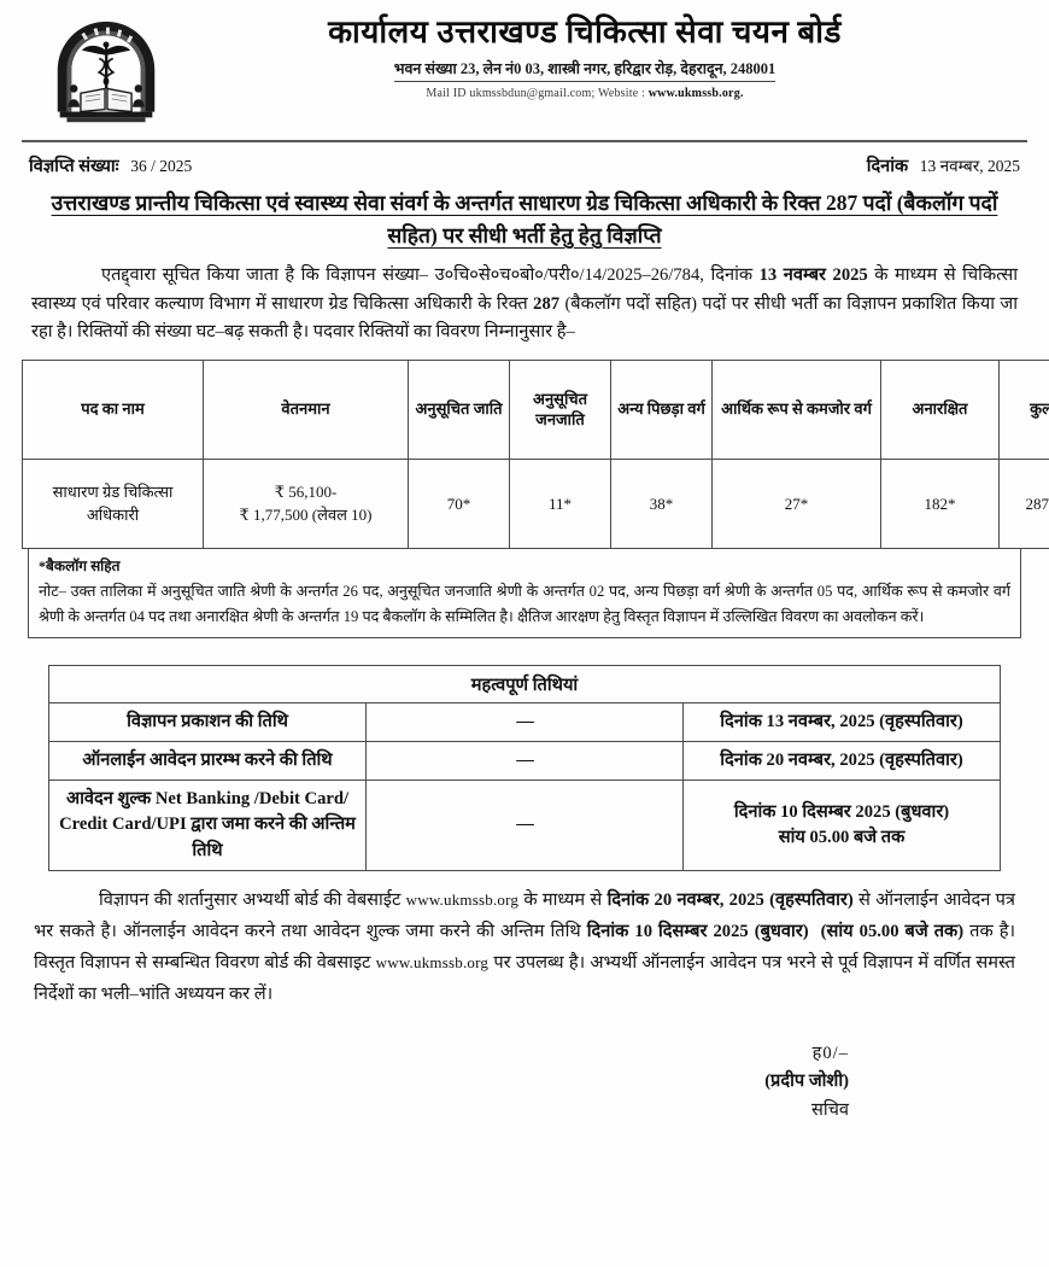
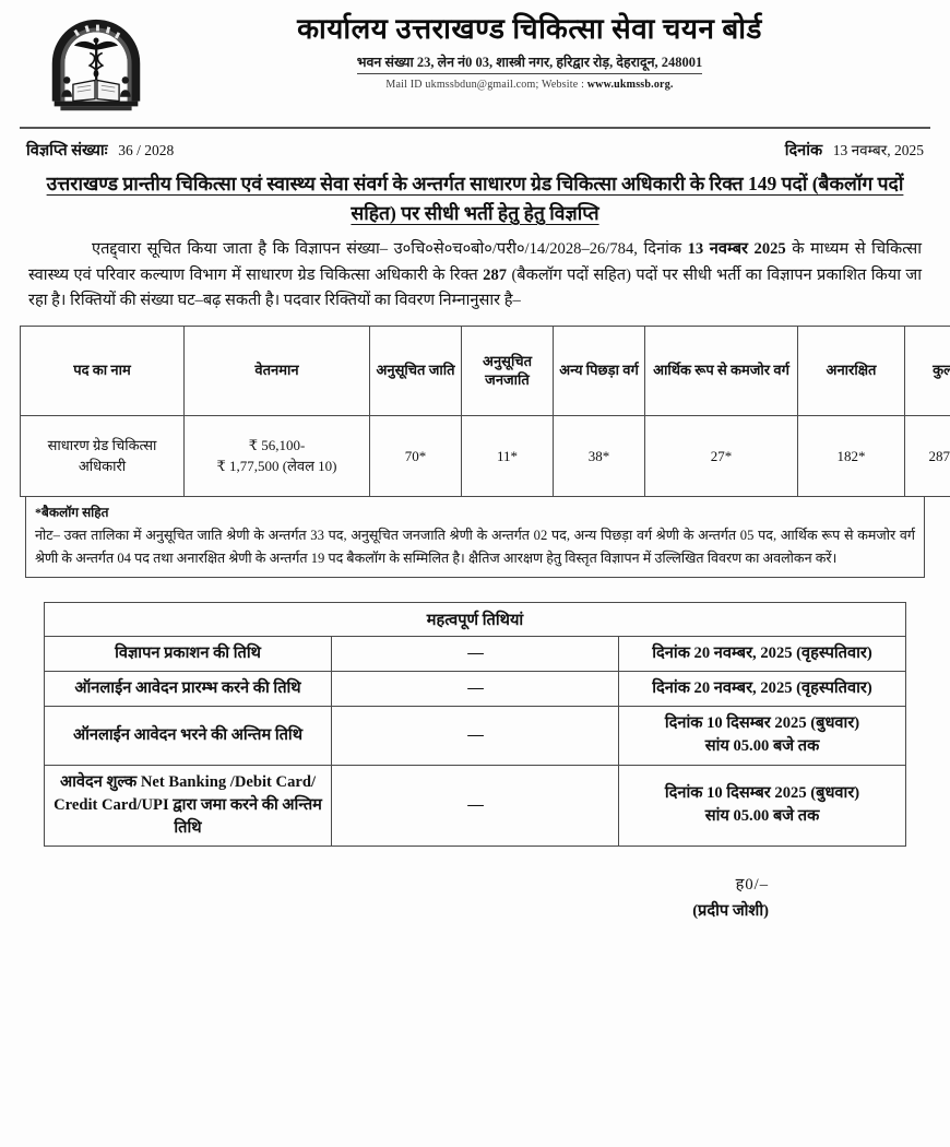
  कार्यालय उत्तराखण्ड चिकित्सा सेवा चयन बोर्ड
  भवन संख्या 23, लेन नं0 03, शास्त्री नगर, हरिद्वार रोड़, देहरादून, 248001
  Mail ID ukmssbdun@gmail.com; Website : www.ukmssb.org.
- विज्ञप्ति संख्याः 36 / 2025
+ विज्ञप्ति संख्याः 36 / 2028
  दिनांक 13 नवम्बर, 2025
- उत्तराखण्ड प्रान्तीय चिकित्सा एवं स्वास्थ्य सेवा संवर्ग के अन्तर्गत साधारण ग्रेड चिकित्सा अधिकारी के रिक्त 287 पदों (बैकलॉग पदों सहित) पर सीधी भर्ती हेतु हेतु विज्ञप्ति
+ उत्तराखण्ड प्रान्तीय चिकित्सा एवं स्वास्थ्य सेवा संवर्ग के अन्तर्गत साधारण ग्रेड चिकित्सा अधिकारी के रिक्त 149 पदों (बैकलॉग पदों सहित) पर सीधी भर्ती हेतु हेतु विज्ञप्ति
- एतद्द्वारा सूचित किया जाता है कि विज्ञापन संख्या– उ०चि०से०च०बो०/परी०/14/2025–26/784, दिनांक 13 नवम्बर 2025 के माध्यम से चिकित्सा स्वास्थ्य एवं परिवार कल्याण विभाग में साधारण ग्रेड चिकित्सा अधिकारी के रिक्त 287 (बैकलॉग पदों सहित) पदों पर सीधी भर्ती का विज्ञापन प्रकाशित किया जा रहा है। रिक्तियों की संख्या घट–बढ़ सकती है। पदवार रिक्तियों का विवरण निम्नानुसार है–
+ एतद्द्वारा सूचित किया जाता है कि विज्ञापन संख्या– उ०चि०से०च०बो०/परी०/14/2028–26/784, दिनांक 13 नवम्बर 2025 के माध्यम से चिकित्सा स्वास्थ्य एवं परिवार कल्याण विभाग में साधारण ग्रेड चिकित्सा अधिकारी के रिक्त 287 (बैकलॉग पदों सहित) पदों पर सीधी भर्ती का विज्ञापन प्रकाशित किया जा रहा है। रिक्तियों की संख्या घट–बढ़ सकती है। पदवार रिक्तियों का विवरण निम्नानुसार है–
  पद का नाम	वेतनमान	अनुसूचित जाति	अनुसूचित जनजाति	अन्य पिछड़ा वर्ग	आर्थिक रूप से कमजोर वर्ग	अनारक्षित	कुल
  साधारण ग्रेड चिकित्सा अधिकारी	₹ 56,100- ₹ 1,77,500 (लेवल 10)	70*	11*	38*	27*	182*	287
  *बैकलॉग सहित
- नोट– उक्त तालिका में अनुसूचित जाति श्रेणी के अन्तर्गत 26 पद, अनुसूचित जनजाति श्रेणी के अन्तर्गत 02 पद, अन्य पिछड़ा वर्ग श्रेणी के अन्तर्गत 05 पद, आर्थिक रूप से कमजोर वर्ग श्रेणी के अन्तर्गत 04 पद तथा अनारक्षित श्रेणी के अन्तर्गत 19 पद बैकलॉग के सम्मिलित है। क्षैतिज आरक्षण हेतु विस्तृत विज्ञापन में उल्लिखित विवरण का अवलोकन करें।
+ नोट– उक्त तालिका में अनुसूचित जाति श्रेणी के अन्तर्गत 33 पद, अनुसूचित जनजाति श्रेणी के अन्तर्गत 02 पद, अन्य पिछड़ा वर्ग श्रेणी के अन्तर्गत 05 पद, आर्थिक रूप से कमजोर वर्ग श्रेणी के अन्तर्गत 04 पद तथा अनारक्षित श्रेणी के अन्तर्गत 19 पद बैकलॉग के सम्मिलित है। क्षैतिज आरक्षण हेतु विस्तृत विज्ञापन में उल्लिखित विवरण का अवलोकन करें।
  महत्वपूर्ण तिथियां
- विज्ञापन प्रकाशन की तिथि	—	दिनांक 13 नवम्बर, 2025 (वृहस्पतिवार)
+ विज्ञापन प्रकाशन की तिथि	—	दिनांक 20 नवम्बर, 2025 (वृहस्पतिवार)
  ऑनलाईन आवेदन प्रारम्भ करने की तिथि	—	दिनांक 20 नवम्बर, 2025 (वृहस्पतिवार)
+ ऑनलाईन आवेदन भरने की अन्तिम तिथि	—	दिनांक 10 दिसम्बर 2025 (बुधवार) सांय 05.00 बजे तक
  आवेदन शुल्क Net Banking /Debit Card/ Credit Card/UPI द्वारा जमा करने की अन्तिम तिथि	—	दिनांक 10 दिसम्बर 2025 (बुधवार) सांय 05.00 बजे तक
- विज्ञापन की शर्तानुसार अभ्यर्थी बोर्ड की वेबसाईट www.ukmssb.org के माध्यम से दिनांक 20 नवम्बर, 2025 (वृहस्पतिवार) से ऑनलाईन आवेदन पत्र भर सकते है। ऑनलाईन आवेदन करने तथा आवेदन शुल्क जमा करने की अन्तिम तिथि दिनांक 10 दिसम्बर 2025 (बुधवार) (सांय 05.00 बजे तक) तक है। विस्तृत विज्ञापन से सम्बन्धित विवरण बोर्ड की वेबसाइट www.ukmssb.org पर उपलब्ध है। अभ्यर्थी ऑनलाईन आवेदन पत्र भरने से पूर्व विज्ञापन में वर्णित समस्त निर्देशों का भली–भांति अध्ययन कर लें।
  ह0/–
  (प्रदीप जोशी)
- सचिव
